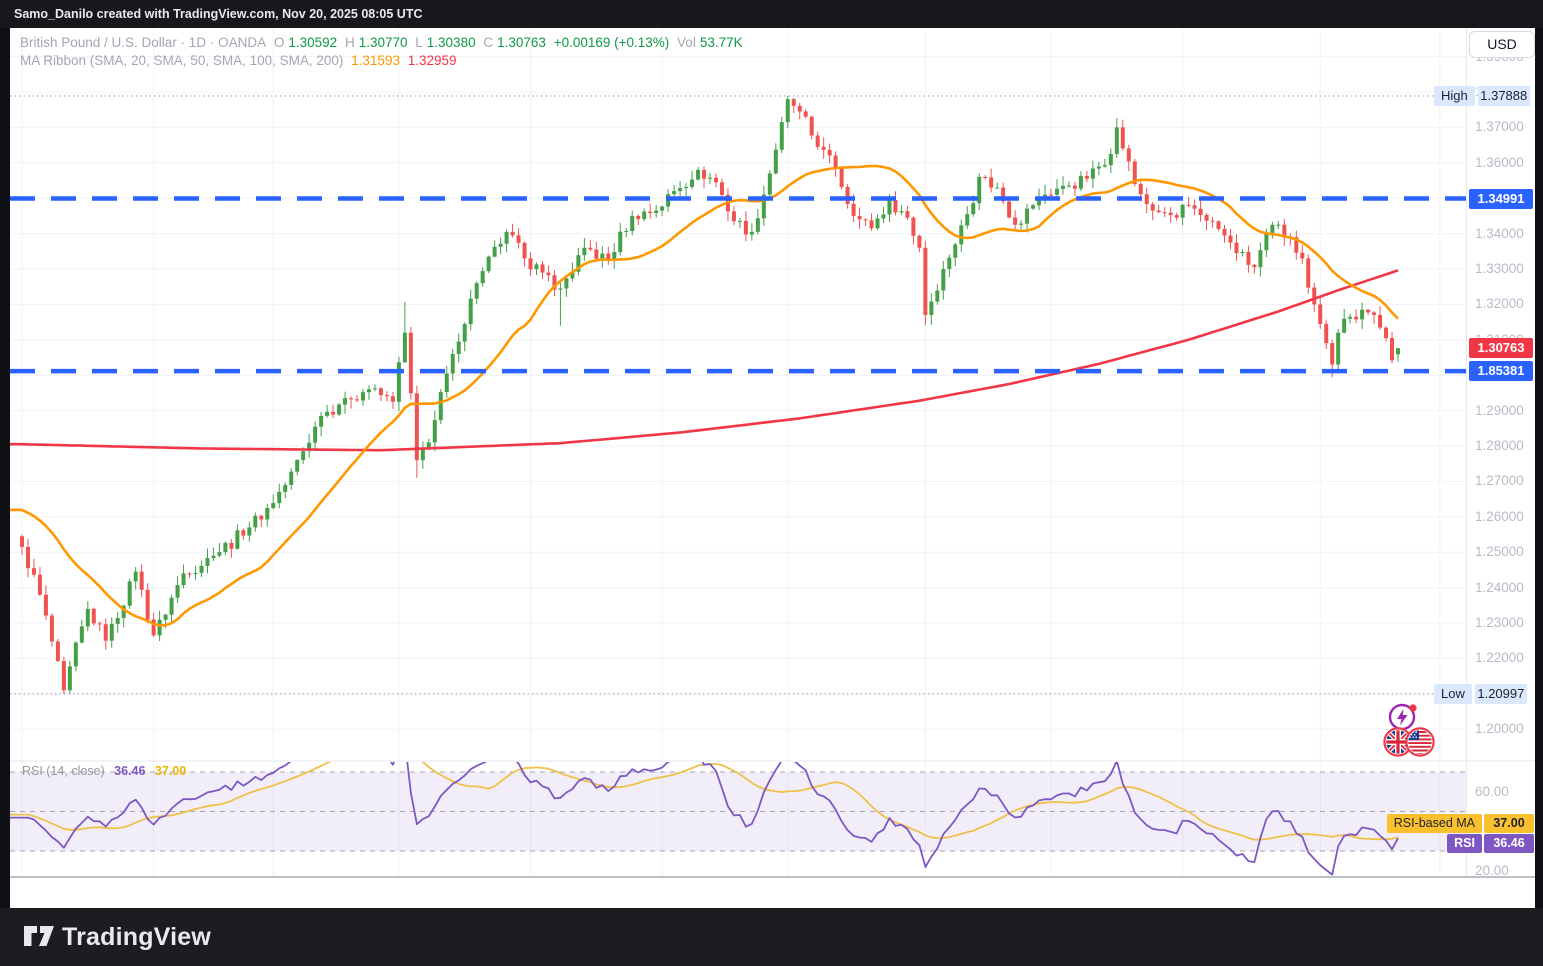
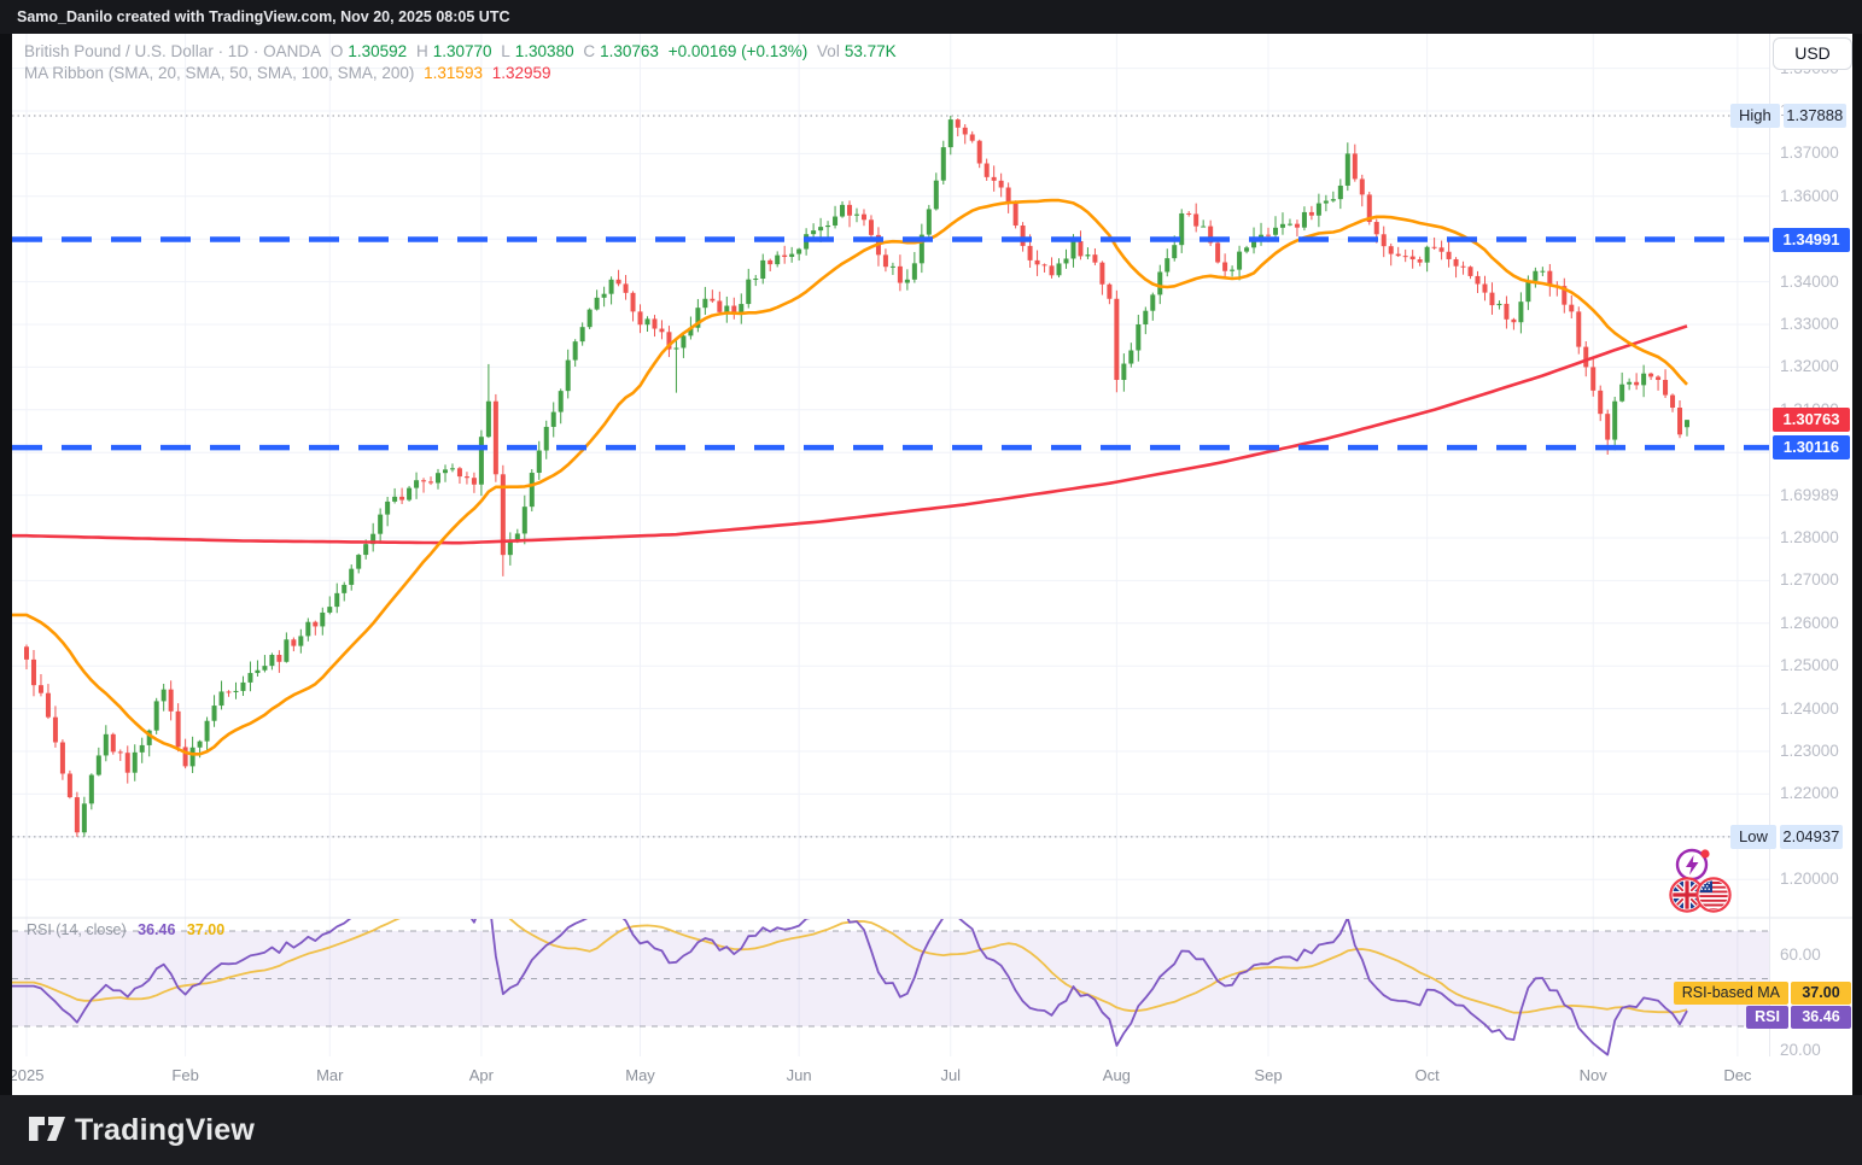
  Samo_Danilo created with TradingView.com, Nov 20, 2025 08:05 UTC
  British Pound / U.S. Dollar · 1D · OANDA O 1.30592 H 1.30770 L 1.30380 C 1.30763 +0.00169 (+0.13%) Vol 53.77K
  MA Ribbon (SMA, 20, SMA, 50, SMA, 100, SMA, 200) 1.31593 1.32959
  USD
  RSI (14, close) 36.46 37.00
  1.37000
  1.36000
  1.34000
  1.33000
  1.32000
- 1.29000
+ 1.69989
  1.28000
  1.27000
  1.26000
  1.25000
  1.24000
  1.23000
  1.22000
  1.20000
  60.00
  20.00
  1.34991
  1.30763
- 1.85381
+ 1.30116
+ 2025
+ Feb
+ Mar
+ Apr
+ May
+ Jun
+ Jul
+ Aug
+ Sep
+ Oct
+ Nov
+ Dec
  High
  1.37888
  Low
- 1.20997
+ 2.04937
  RSI-based MA
  37.00
  RSI
  36.46
  TradingView
